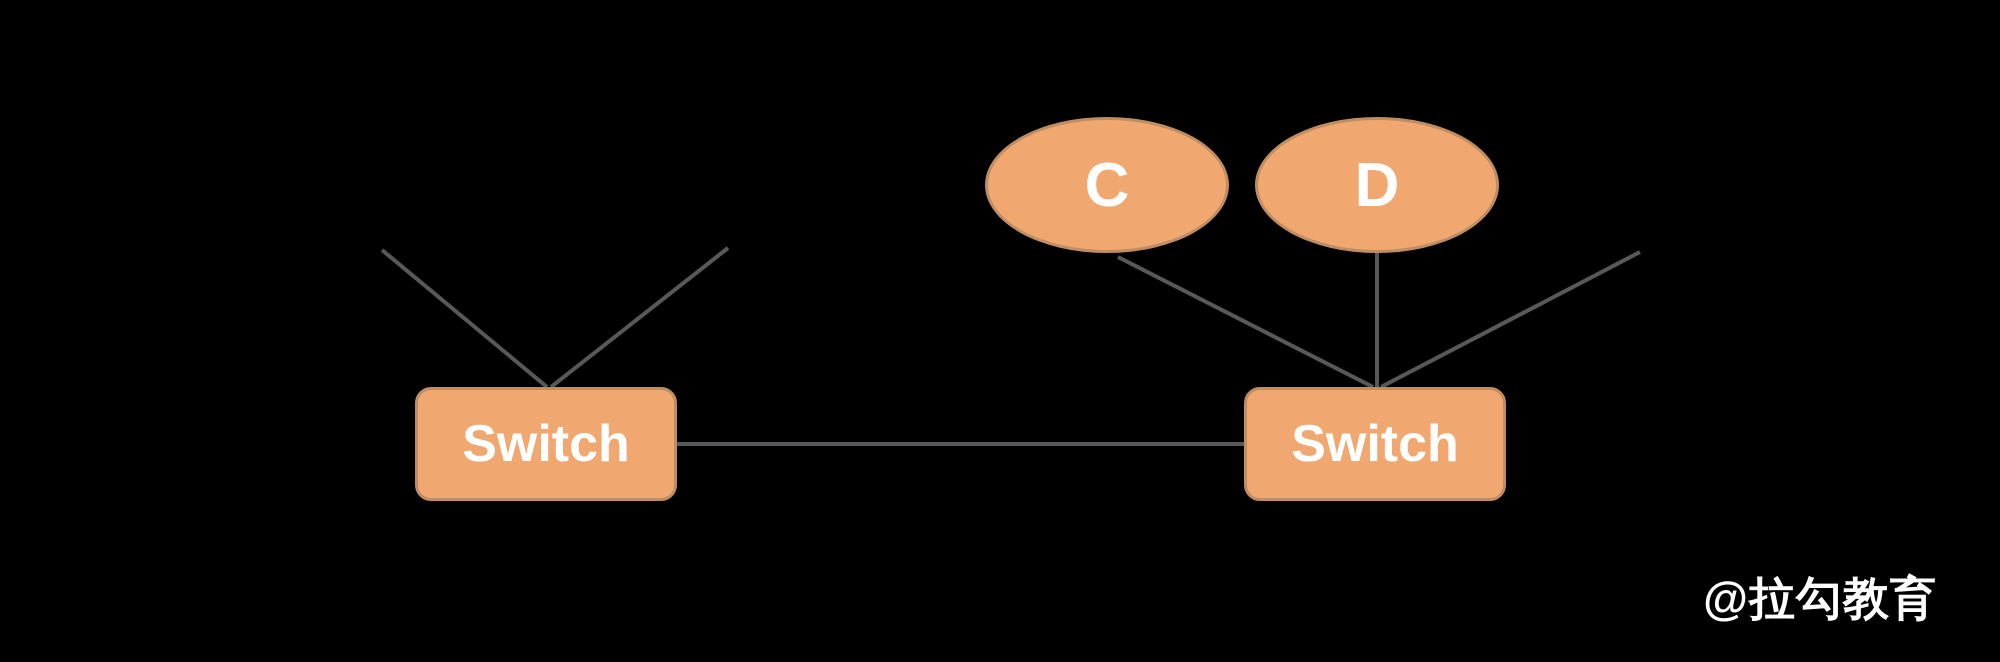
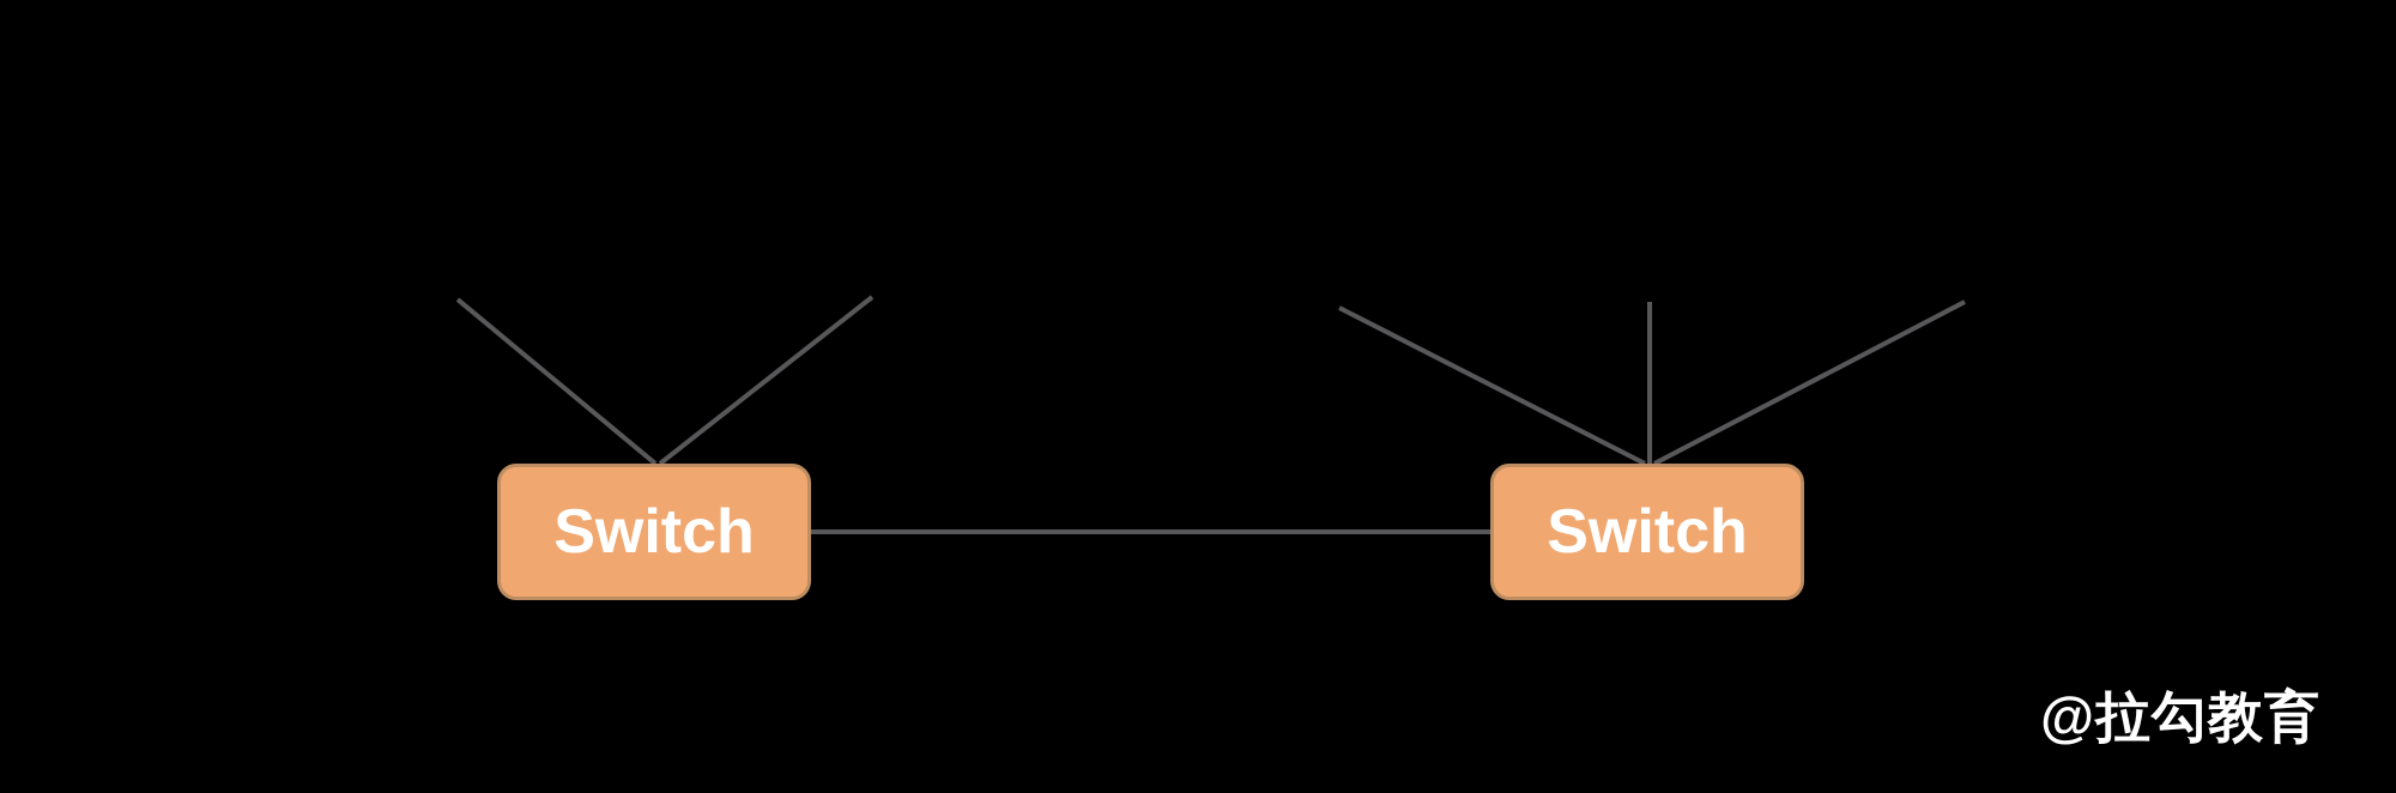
- C
- D
  Switch
  Switch
  @拉勾教育
